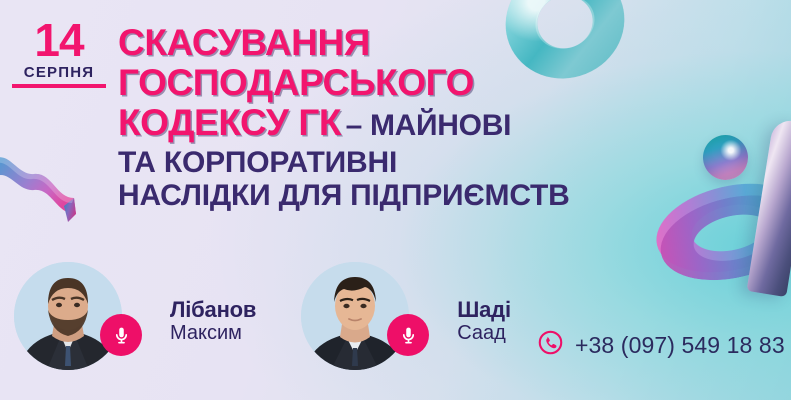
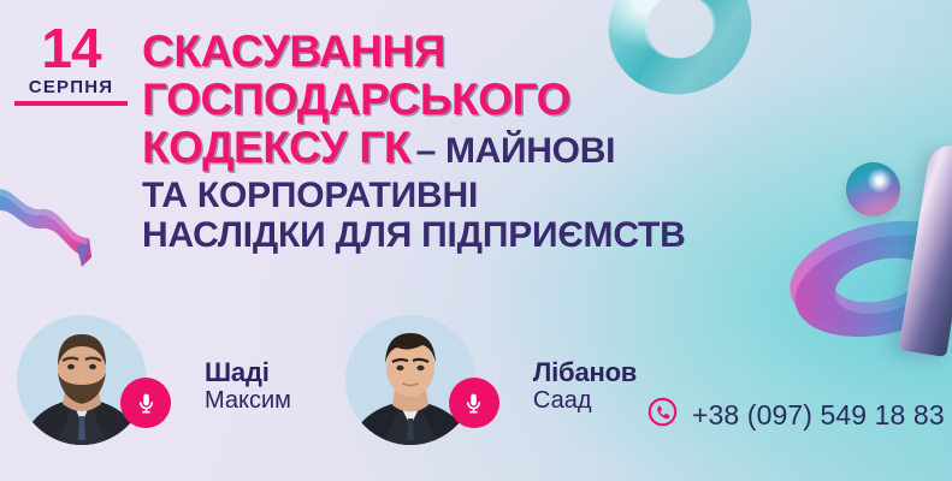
  14
  СЕРПНЯ
  СКАСУВАННЯ
  ГОСПОДАРСЬКОГО
  КОДЕКСУ ГК – МАЙНОВІ
  ТА КОРПОРАТИВНІ
  НАСЛІДКИ ДЛЯ ПІДПРИЄМСТВ
- Лібанов
+ Шаді
  Максим
- Шаді
+ Лібанов
  Саад
  +38 (097) 549 18 83
